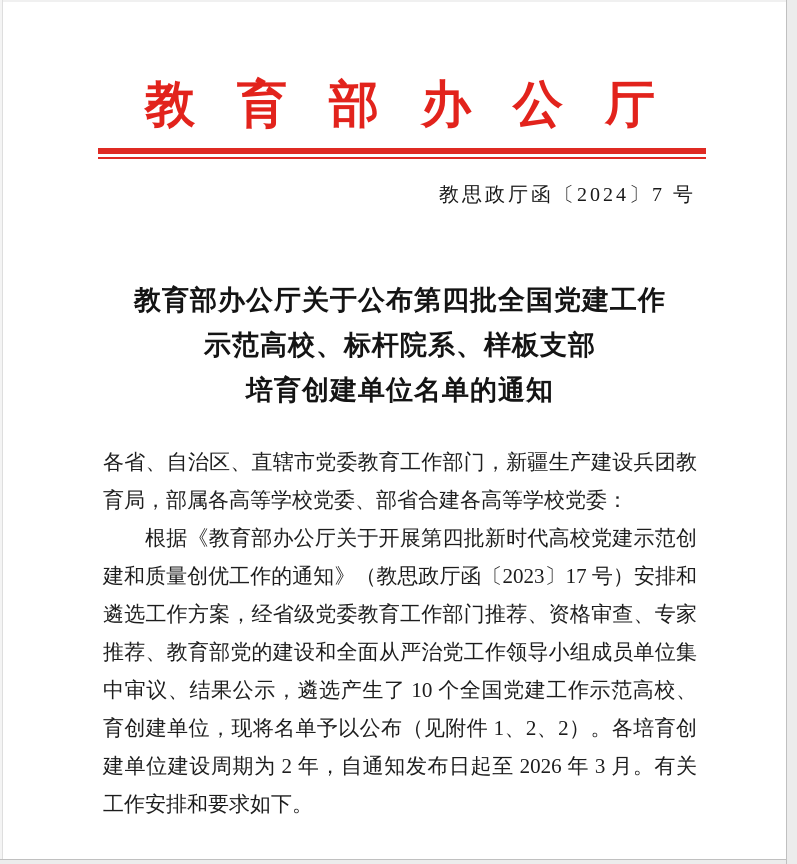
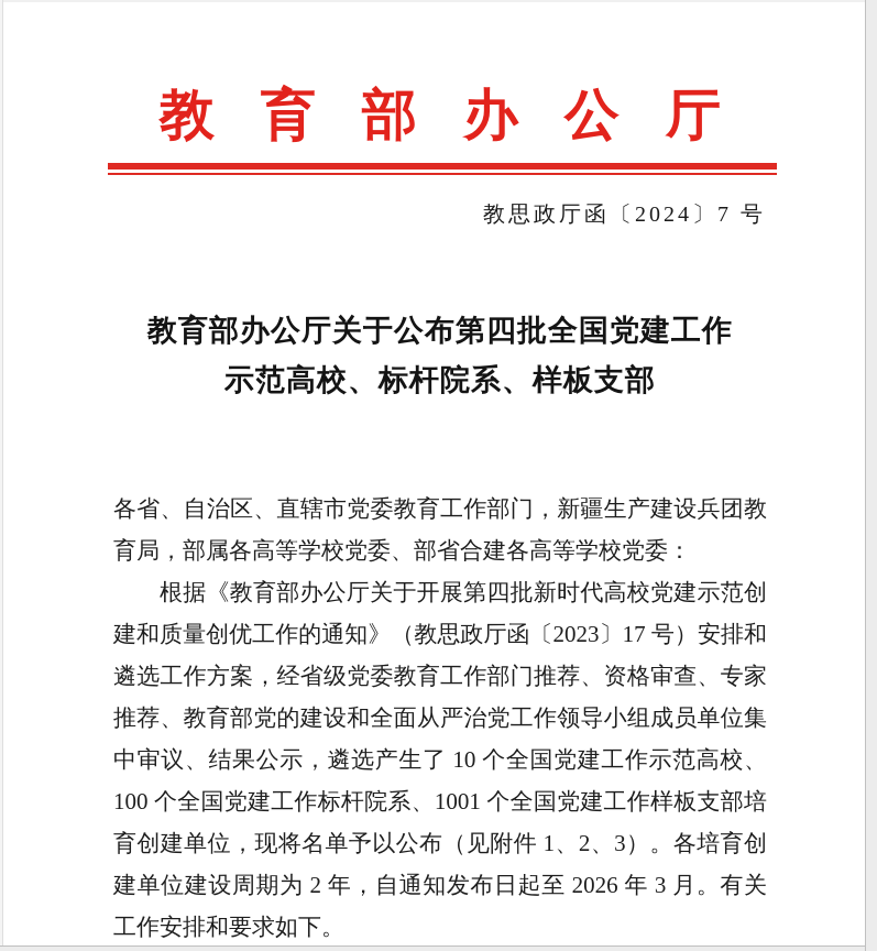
  教育部办公厅
  教思政厅函〔2024〕7 号
  教育部办公厅关于公布第四批全国党建工作
  示范高校、标杆院系、样板支部
- 培育创建单位名单的通知
  各省、自治区、直辖市党委教育工作部门，新疆生产建设兵团教
  育局，部属各高等学校党委、部省合建各高等学校党委：
  根据《教育部办公厅关于开展第四批新时代高校党建示范创
  建和质量创优工作的通知》（教思政厅函〔2023〕17 号）安排和
  遴选工作方案，经省级党委教育工作部门推荐、资格审查、专家
  推荐、教育部党的建设和全面从严治党工作领导小组成员单位集
  中审议、结果公示，遴选产生了 10 个全国党建工作示范高校、
+ 100 个全国党建工作标杆院系、1001 个全国党建工作样板支部培
- 育创建单位，现将名单予以公布（见附件 1、2、2）。各培育创
+ 育创建单位，现将名单予以公布（见附件 1、2、3）。各培育创
  建单位建设周期为 2 年，自通知发布日起至 2026 年 3 月。有关
  工作安排和要求如下。
